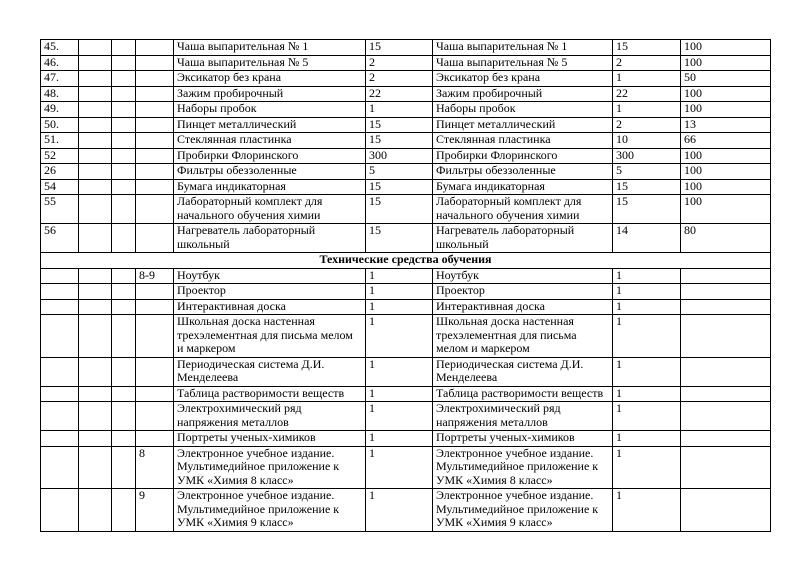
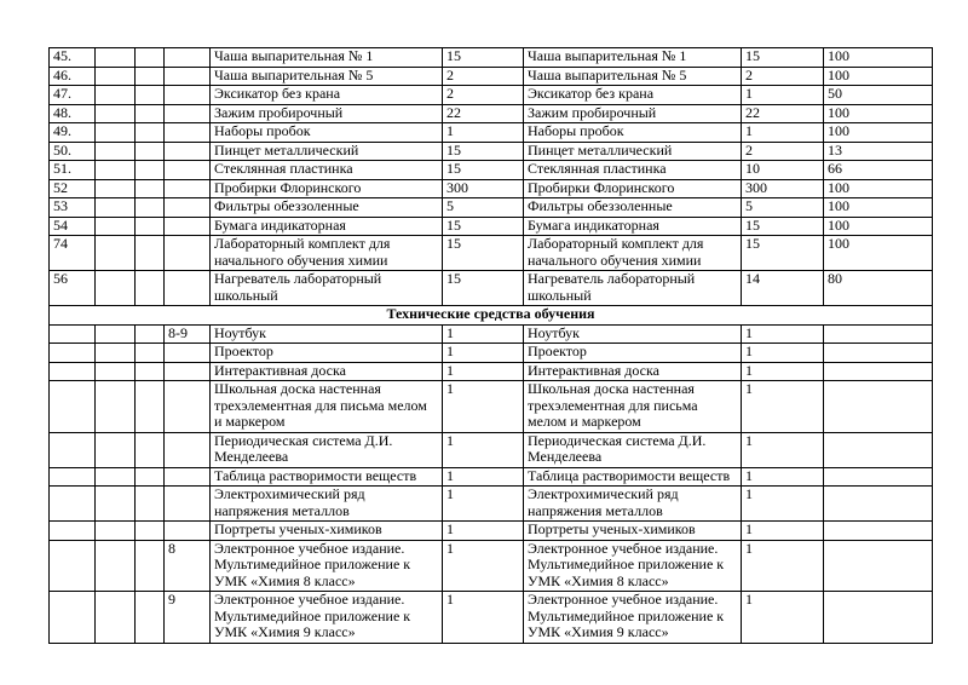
  45.				Чаша выпарительная № 1	15	Чаша выпарительная № 1	15	100
  46.				Чаша выпарительная № 5	2	Чаша выпарительная № 5	2	100
  47.				Эксикатор без крана	2	Эксикатор без крана	1	50
  48.				Зажим пробирочный	22	Зажим пробирочный	22	100
  49.				Наборы пробок	1	Наборы пробок	1	100
  50.				Пинцет металлический	15	Пинцет металлический	2	13
  51.				Стеклянная пластинка	15	Стеклянная пластинка	10	66
  52				Пробирки Флоринского	300	Пробирки Флоринского	300	100
- 26				Фильтры обеззоленные	5	Фильтры обеззоленные	5	100
+ 53				Фильтры обеззоленные	5	Фильтры обеззоленные	5	100
  54				Бумага индикаторная	15	Бумага индикаторная	15	100
- 55				Лабораторный комплект для начального обучения химии	15	Лабораторный комплект для начального обучения химии	15	100
+ 74				Лабораторный комплект для начального обучения химии	15	Лабораторный комплект для начального обучения химии	15	100
  56				Нагреватель лабораторный школьный	15	Нагреватель лабораторный школьный	14	80
  Технические средства обучения
  			8-9	Ноутбук	1	Ноутбук	1
  				Проектор	1	Проектор	1
  				Интерактивная доска	1	Интерактивная доска	1
  				Школьная доска настенная трехэлементная для письма мелом и маркером	1	Школьная доска настенная трехэлементная для письма мелом и маркером	1
  				Периодическая система Д.И. Менделеева	1	Периодическая система Д.И. Менделеева	1
  				Таблица растворимости веществ	1	Таблица растворимости веществ	1
  				Электрохимический ряд напряжения металлов	1	Электрохимический ряд напряжения металлов	1
  				Портреты ученых-химиков	1	Портреты ученых-химиков	1
  			8	Электронное учебное издание. Мультимедийное приложение к УМК «Химия 8 класс»	1	Электронное учебное издание. Мультимедийное приложение к УМК «Химия 8 класс»	1
  			9	Электронное учебное издание. Мультимедийное приложение к УМК «Химия 9 класс»	1	Электронное учебное издание. Мультимедийное приложение к УМК «Химия 9 класс»	1
